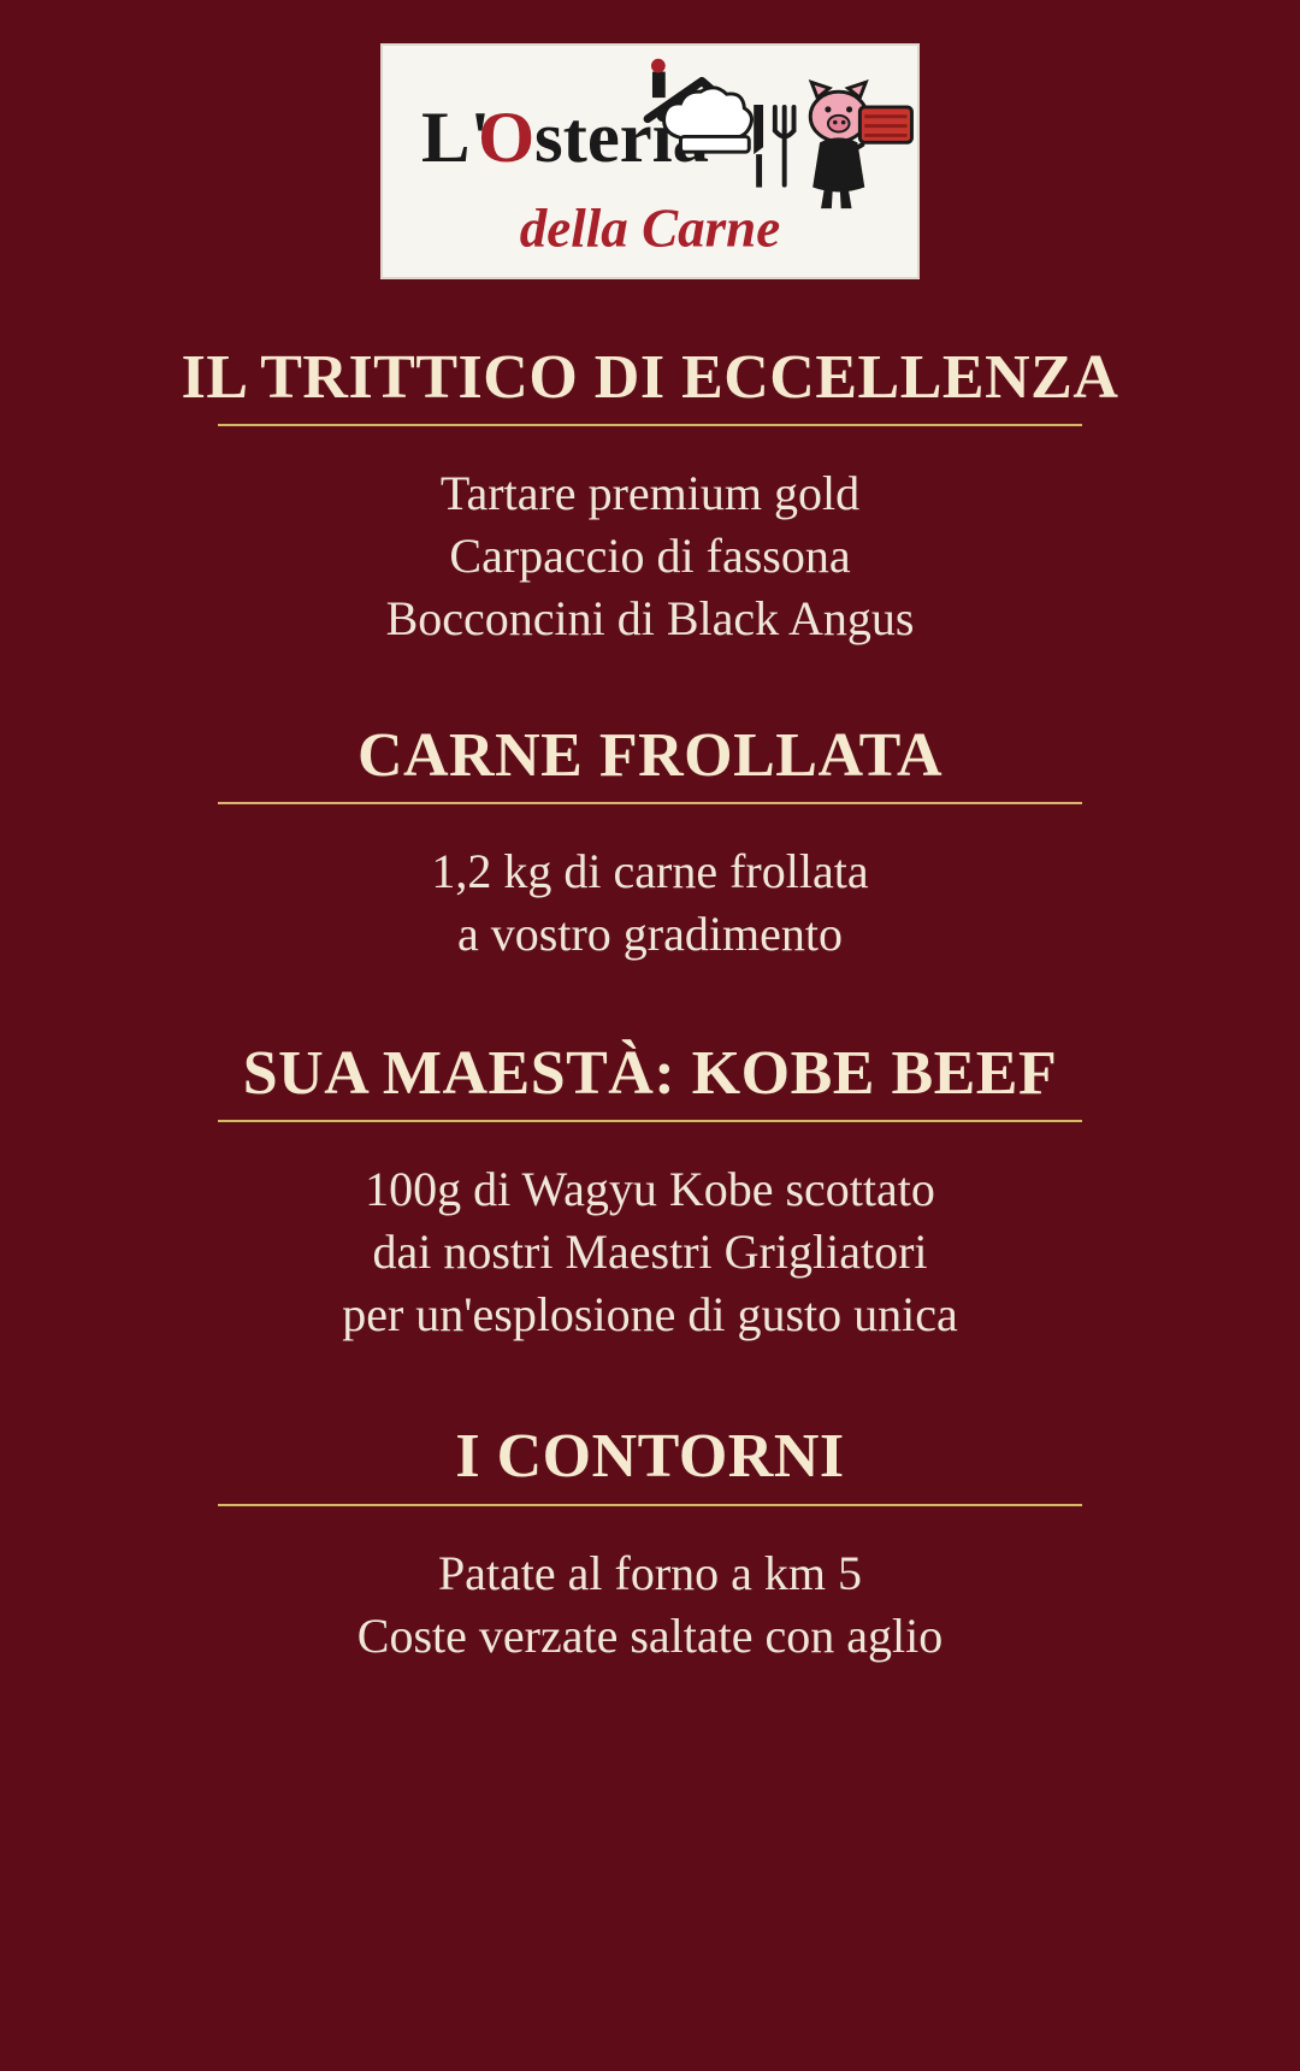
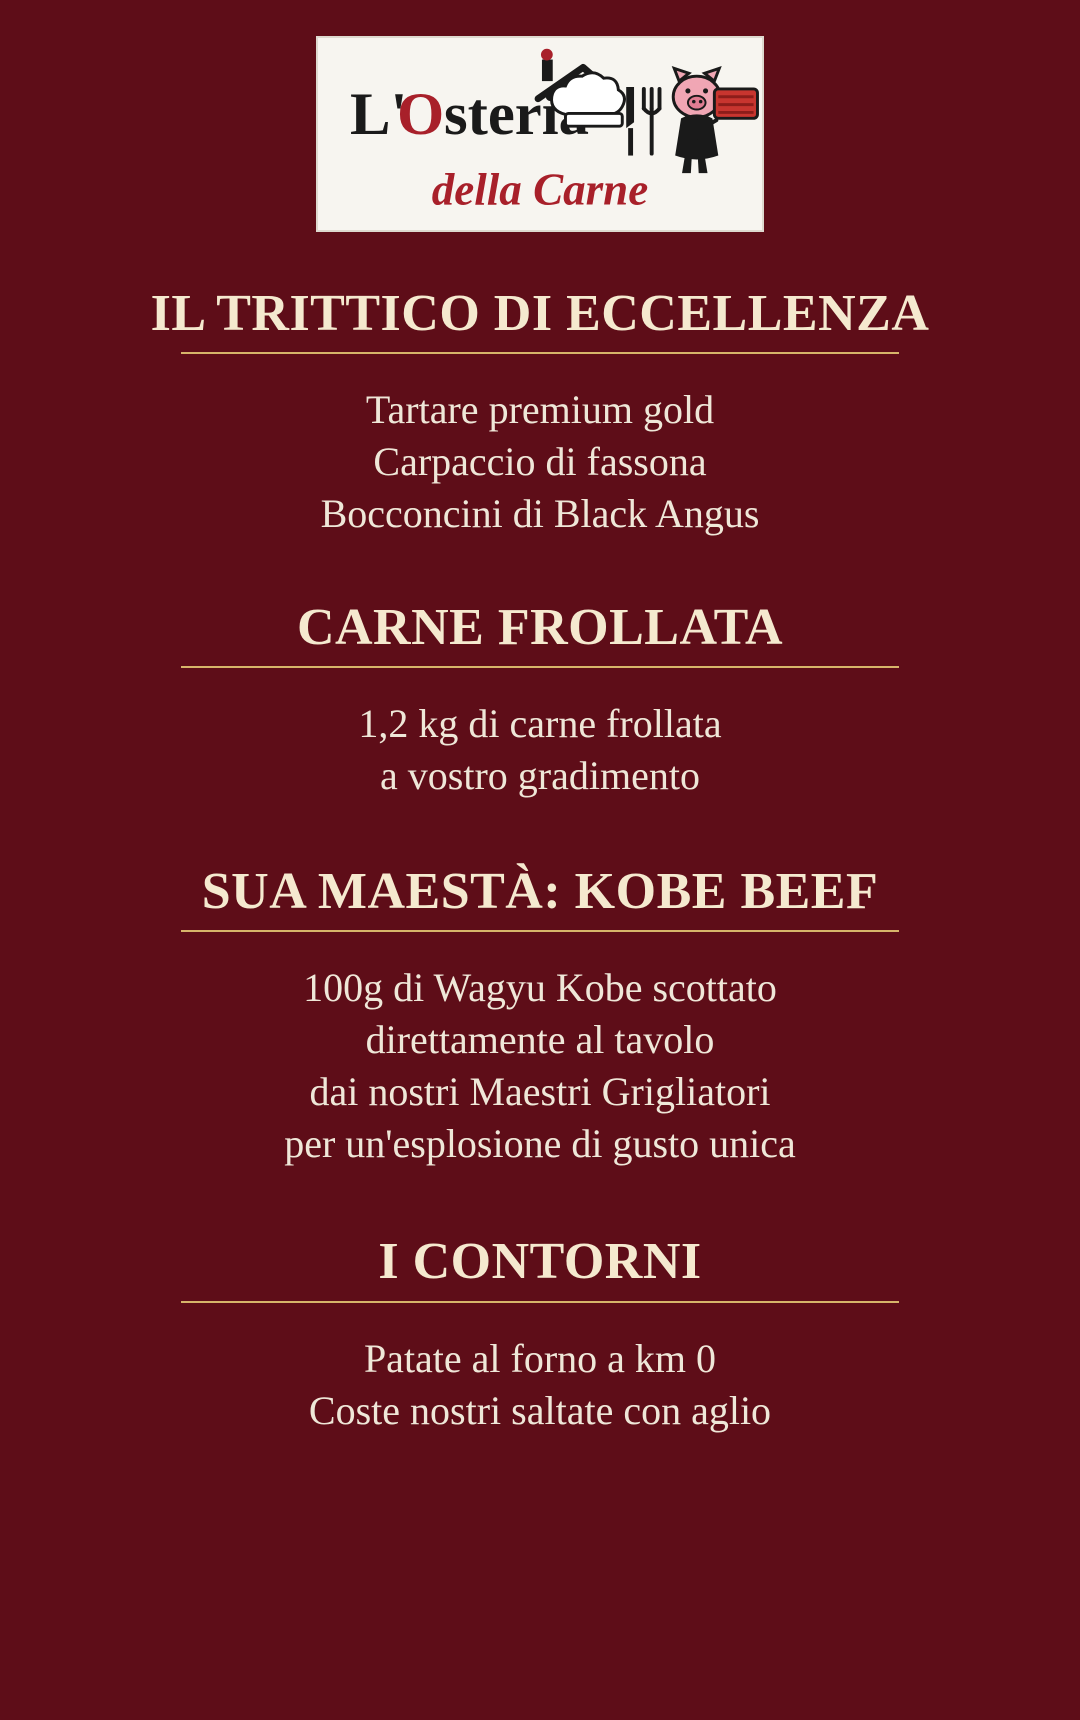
  L'
  O
  steri
  della Carne
  IL TRITTICO DI ECCELLENZA
  Tartare premium gold
  Carpaccio di fassona
  Bocconcini di Black Angus
  CARNE FROLLATA
  1,2 kg di carne frollata
  a vostro gradimento
  SUA MAESTÀ: KOBE BEEF
  100g di Wagyu Kobe scottato
+ direttamente al tavolo
  dai nostri Maestri Grigliatori
  per un'esplosione di gusto unica
  I CONTORNI
- Patate al forno a km 5
+ Patate al forno a km 0
- Coste verzate saltate con aglio
+ Coste nostri saltate con aglio
